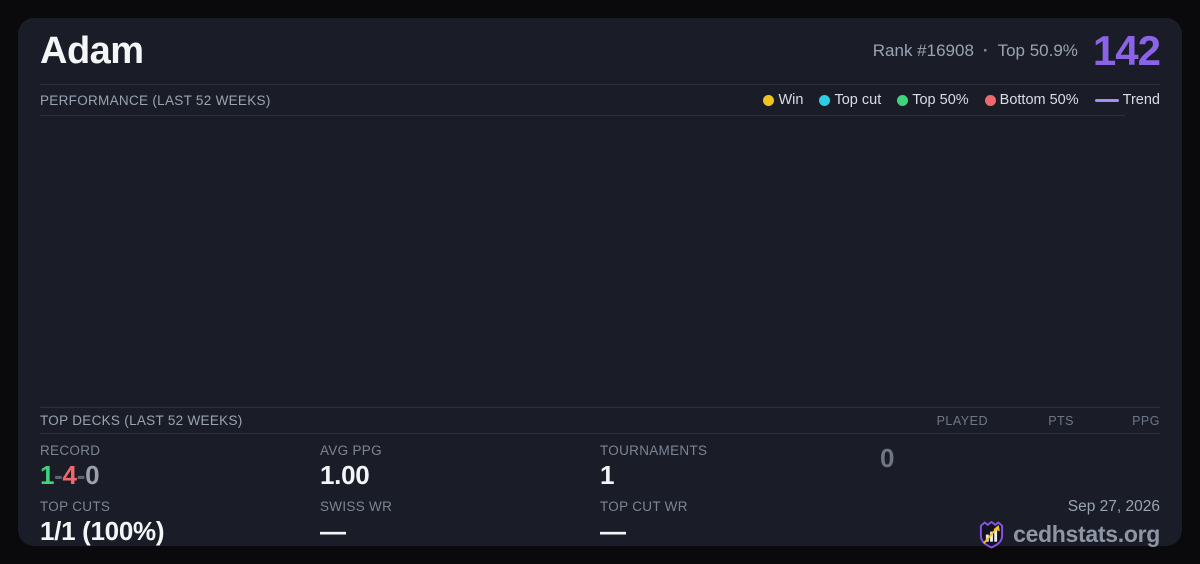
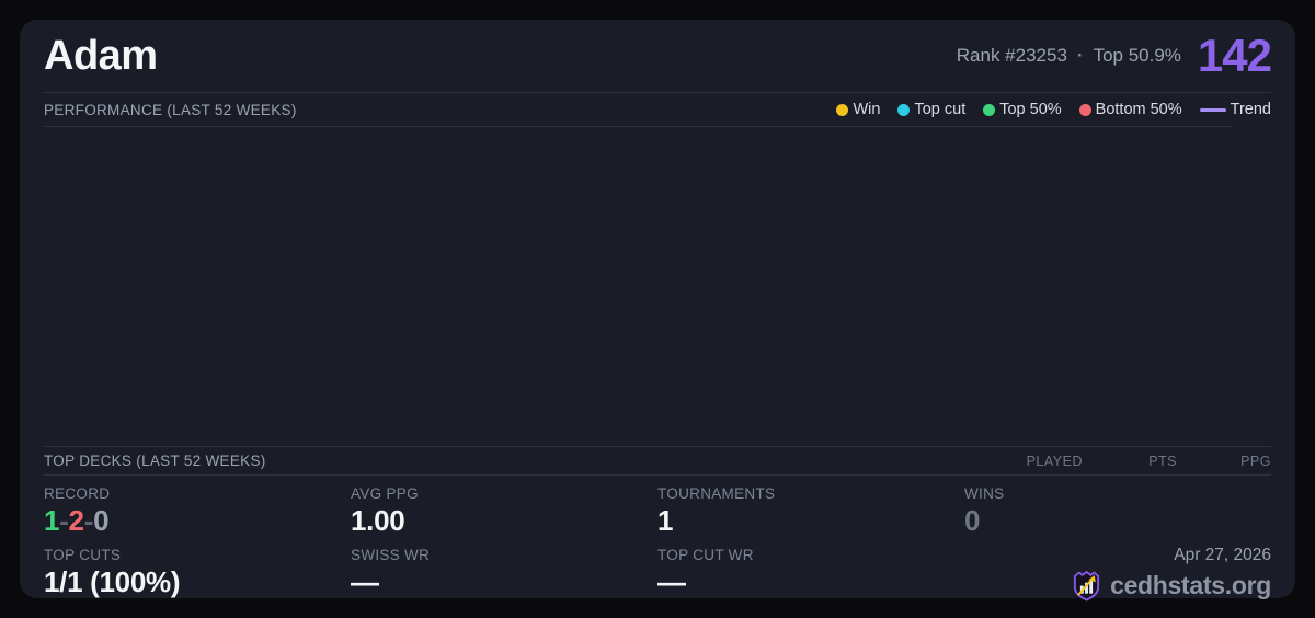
  Adam
- Rank #16908
+ Rank #23253
  ·
  Top 50.9%
  142
  PERFORMANCE (LAST 52 WEEKS)
  Win
  Top cut
  Top 50%
  Bottom 50%
  Trend
  TOP DECKS (LAST 52 WEEKS)
  PLAYED
  PTS
  PPG
  RECORD
- 1-4-0
+ 1-2-0
  AVG PPG
  1.00
  TOURNAMENTS
  1
+ WINS
  0
  TOP CUTS
  1/1 (100%)
  SWISS WR
  —
  TOP CUT WR
  —
- Sep 27, 2026
+ Apr 27, 2026
  cedhstats.org
